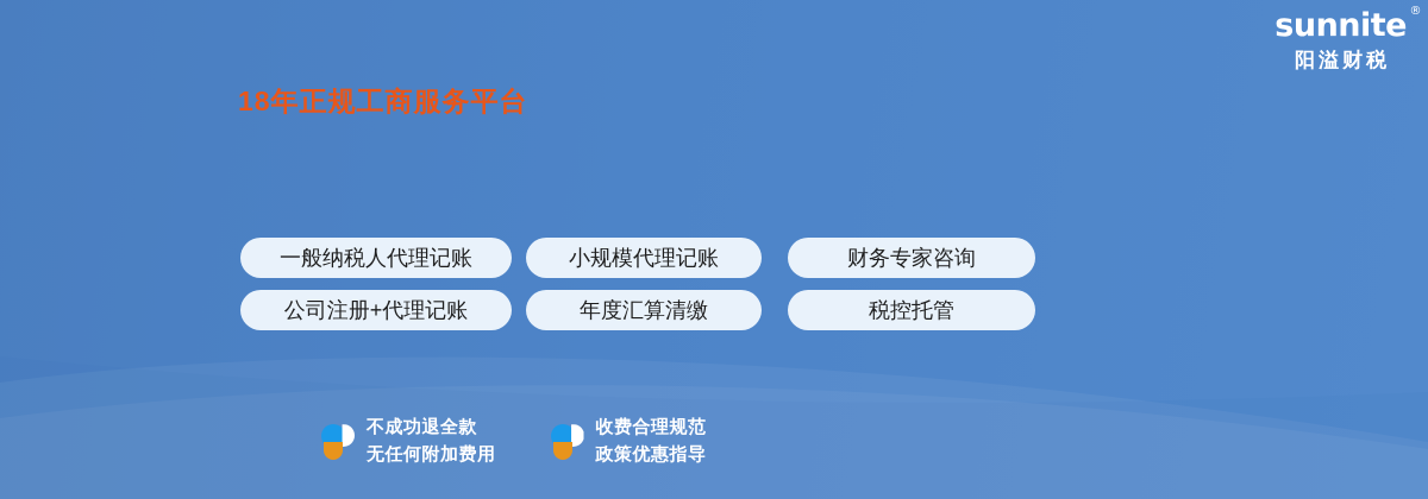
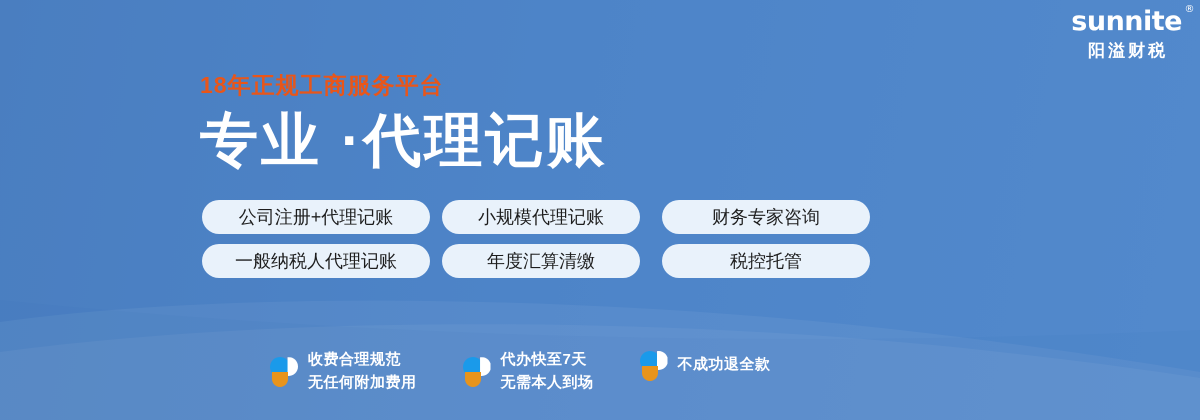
  sunnite
  ®
  阳溢财税
  18年正规工商服务平台
+ 专业 ·代理记账
- 一般纳税人代理记账
+ 公司注册+代理记账
  小规模代理记账
  财务专家咨询
- 公司注册+代理记账
+ 一般纳税人代理记账
  年度汇算清缴
  税控托管
- 不成功退全款
+ 收费合理规范
  无任何附加费用
+ 代办快至7天
+ 无需本人到场
- 收费合理规范
+ 不成功退全款
- 政策优惠指导
